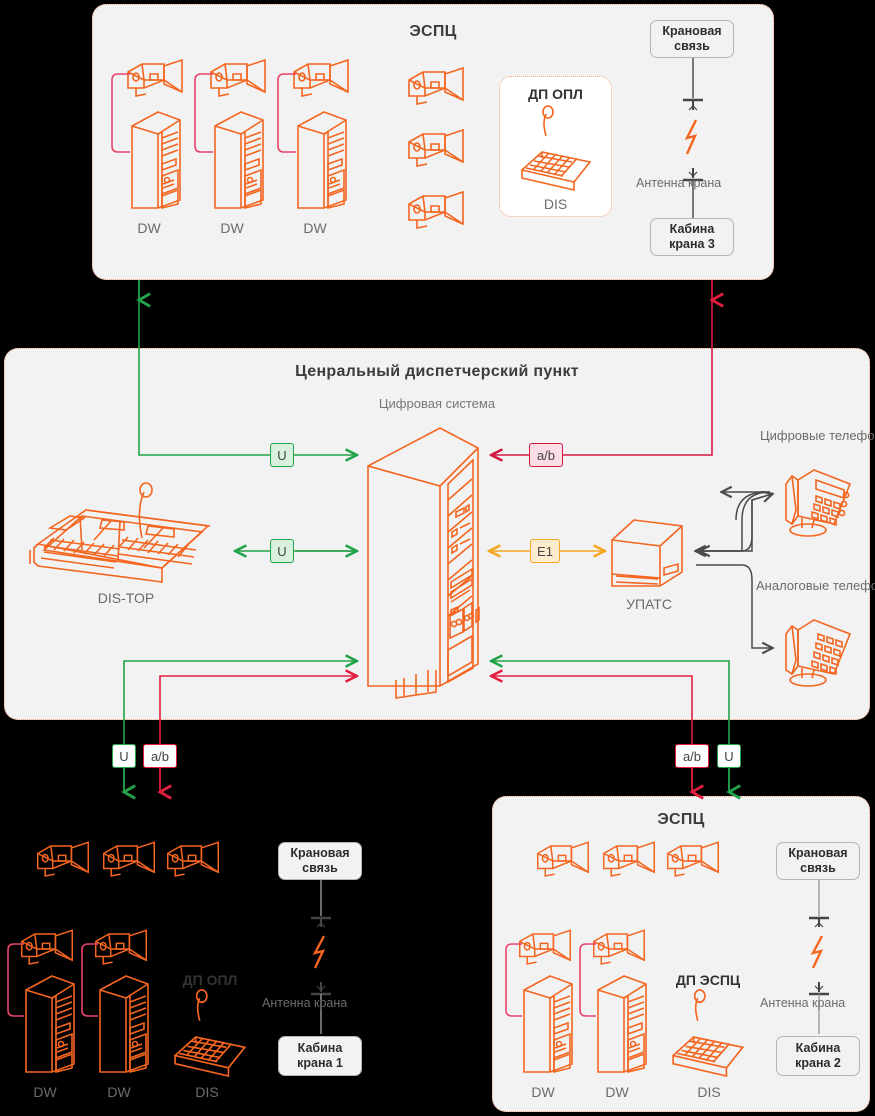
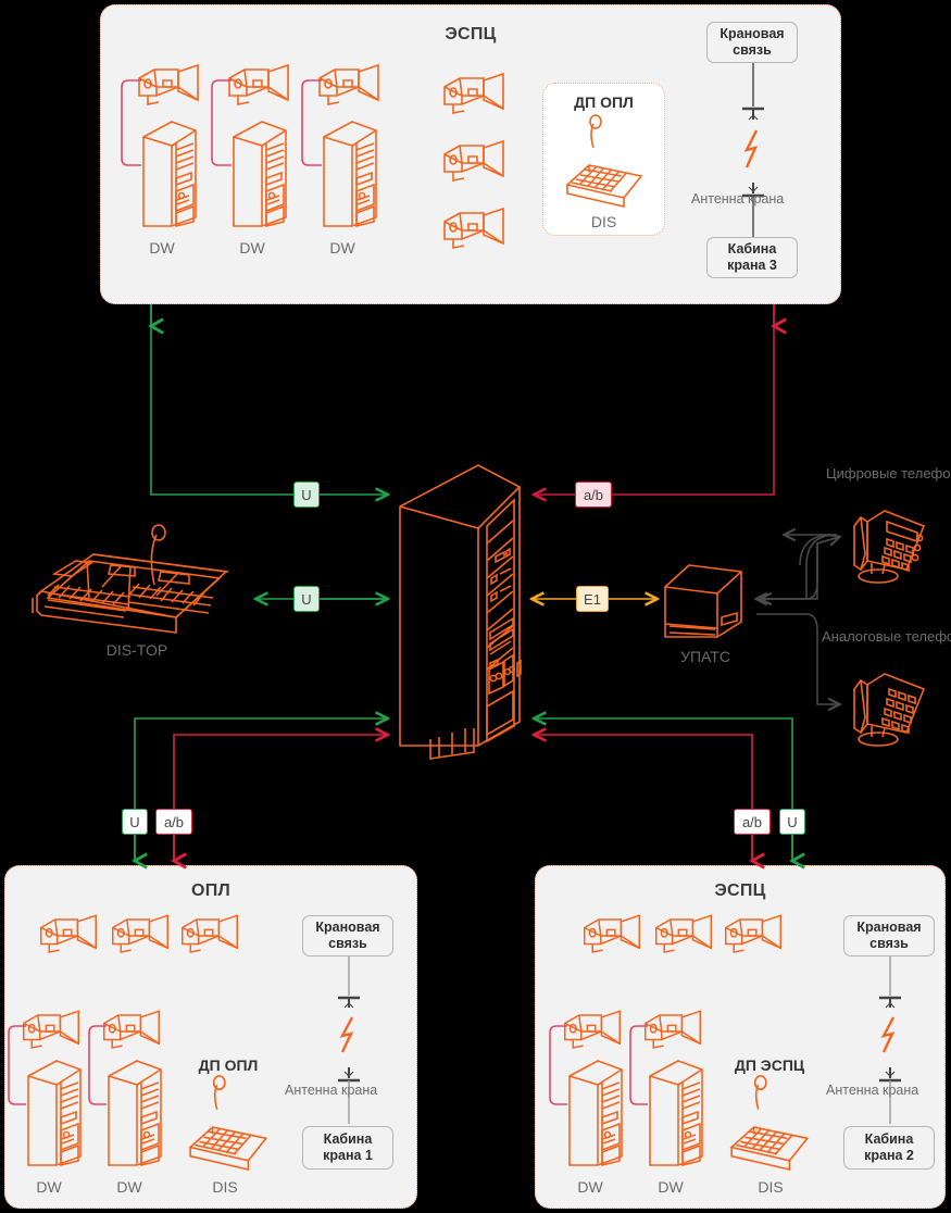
  ЭСПЦ
  DW
  DW
  DW
  ДП ОПЛ
  DIS
  Крановая связь
  Антенна крана
  Кабина крана 3
- Ценральный диспетчерский пункт
- Цифровая система
  DIS-TOP
  УПАТС
  Цифровые телефо
  Аналоговые телеф
+ ОПЛ
  DW
  DW
  ДП ОПЛ
  DIS
  Крановая связь
  Антенна крана
  Кабина крана 1
  ЭСПЦ
  DW
  DW
  ДП ЭСПЦ
  DIS
  Крановая связь
  Антенна крана
  Кабина крана 2
  U
  U
  a/b
  E1
  U
  a/b
  a/b
  U
